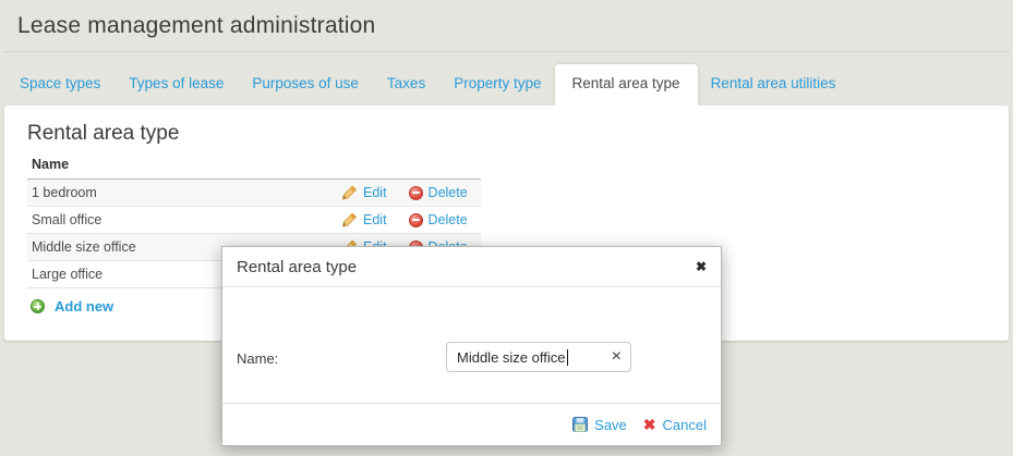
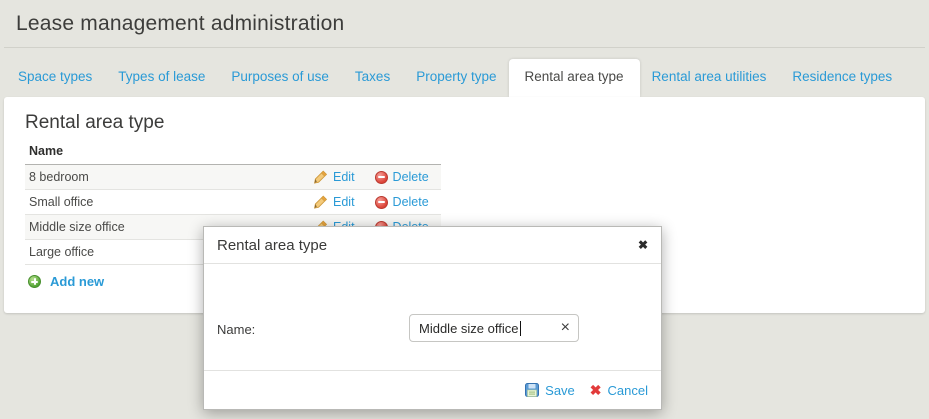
  Lease management administration
  Space types
  Types of lease
  Purposes of use
  Taxes
  Property type
  Rental area type
  Rental area utilities
+ Residence types
  Rental area type
  Name
- 1 bedroom	Edit Delete
+ 8 bedroom	Edit Delete
  Small office	Edit Delete
  Add new
  Rental area type
  ✖
  Name:
  Middle size office
  ×
  Save
  ✖
  Cancel
